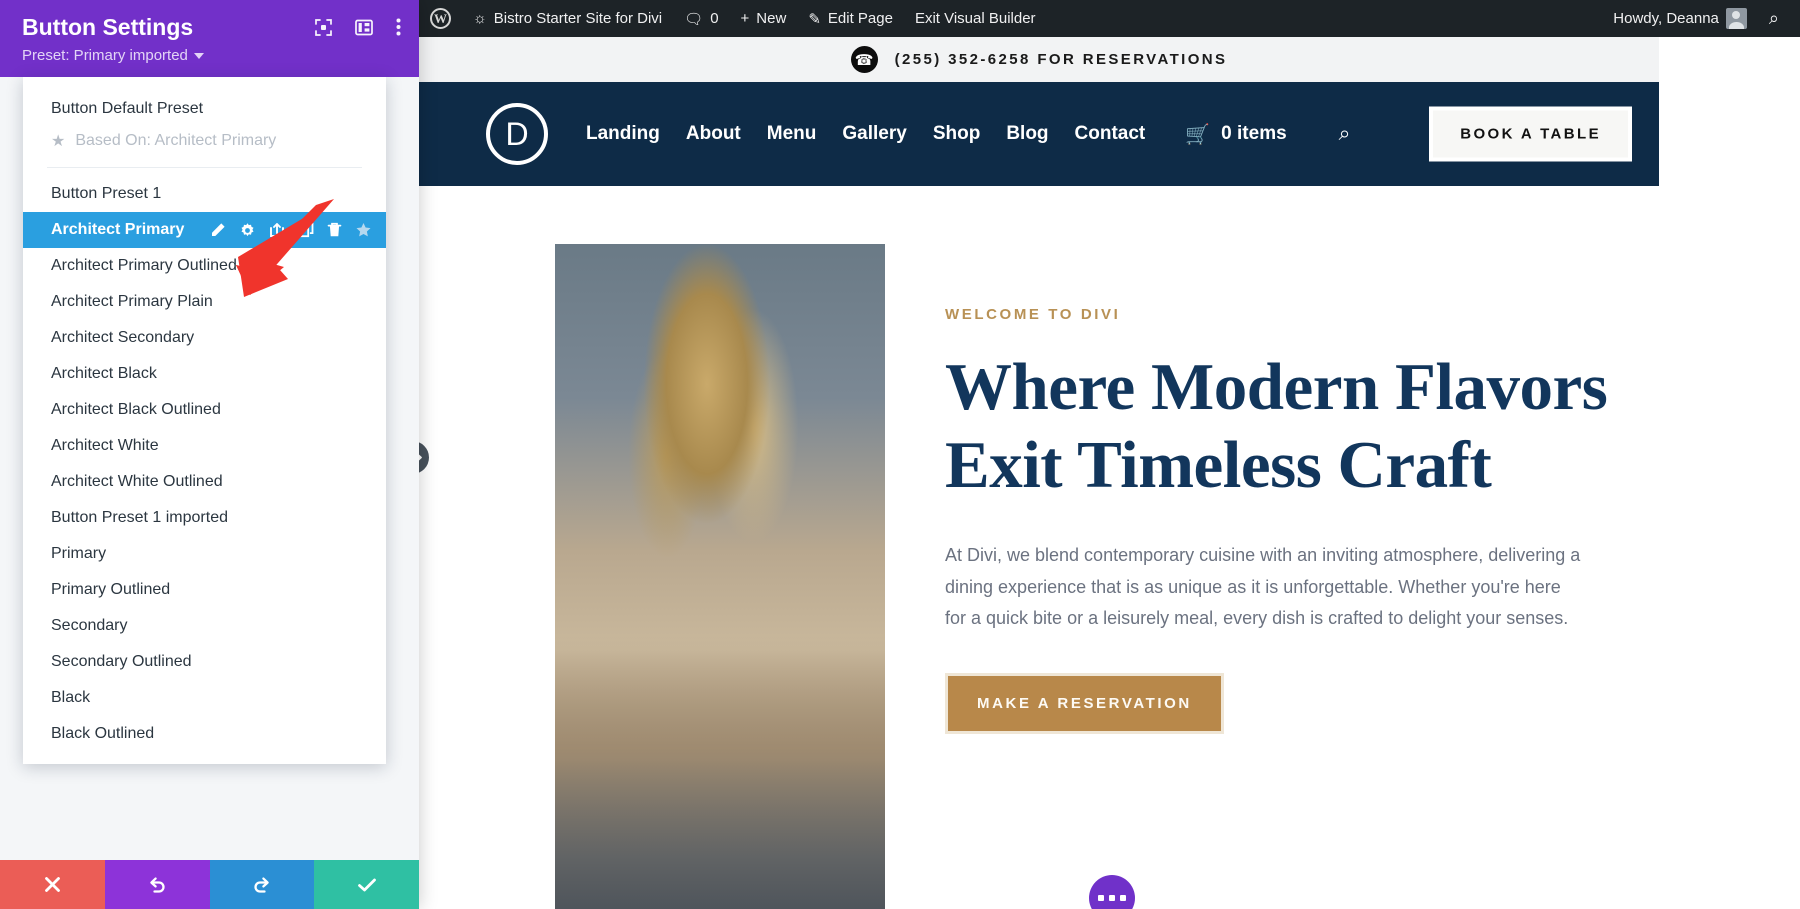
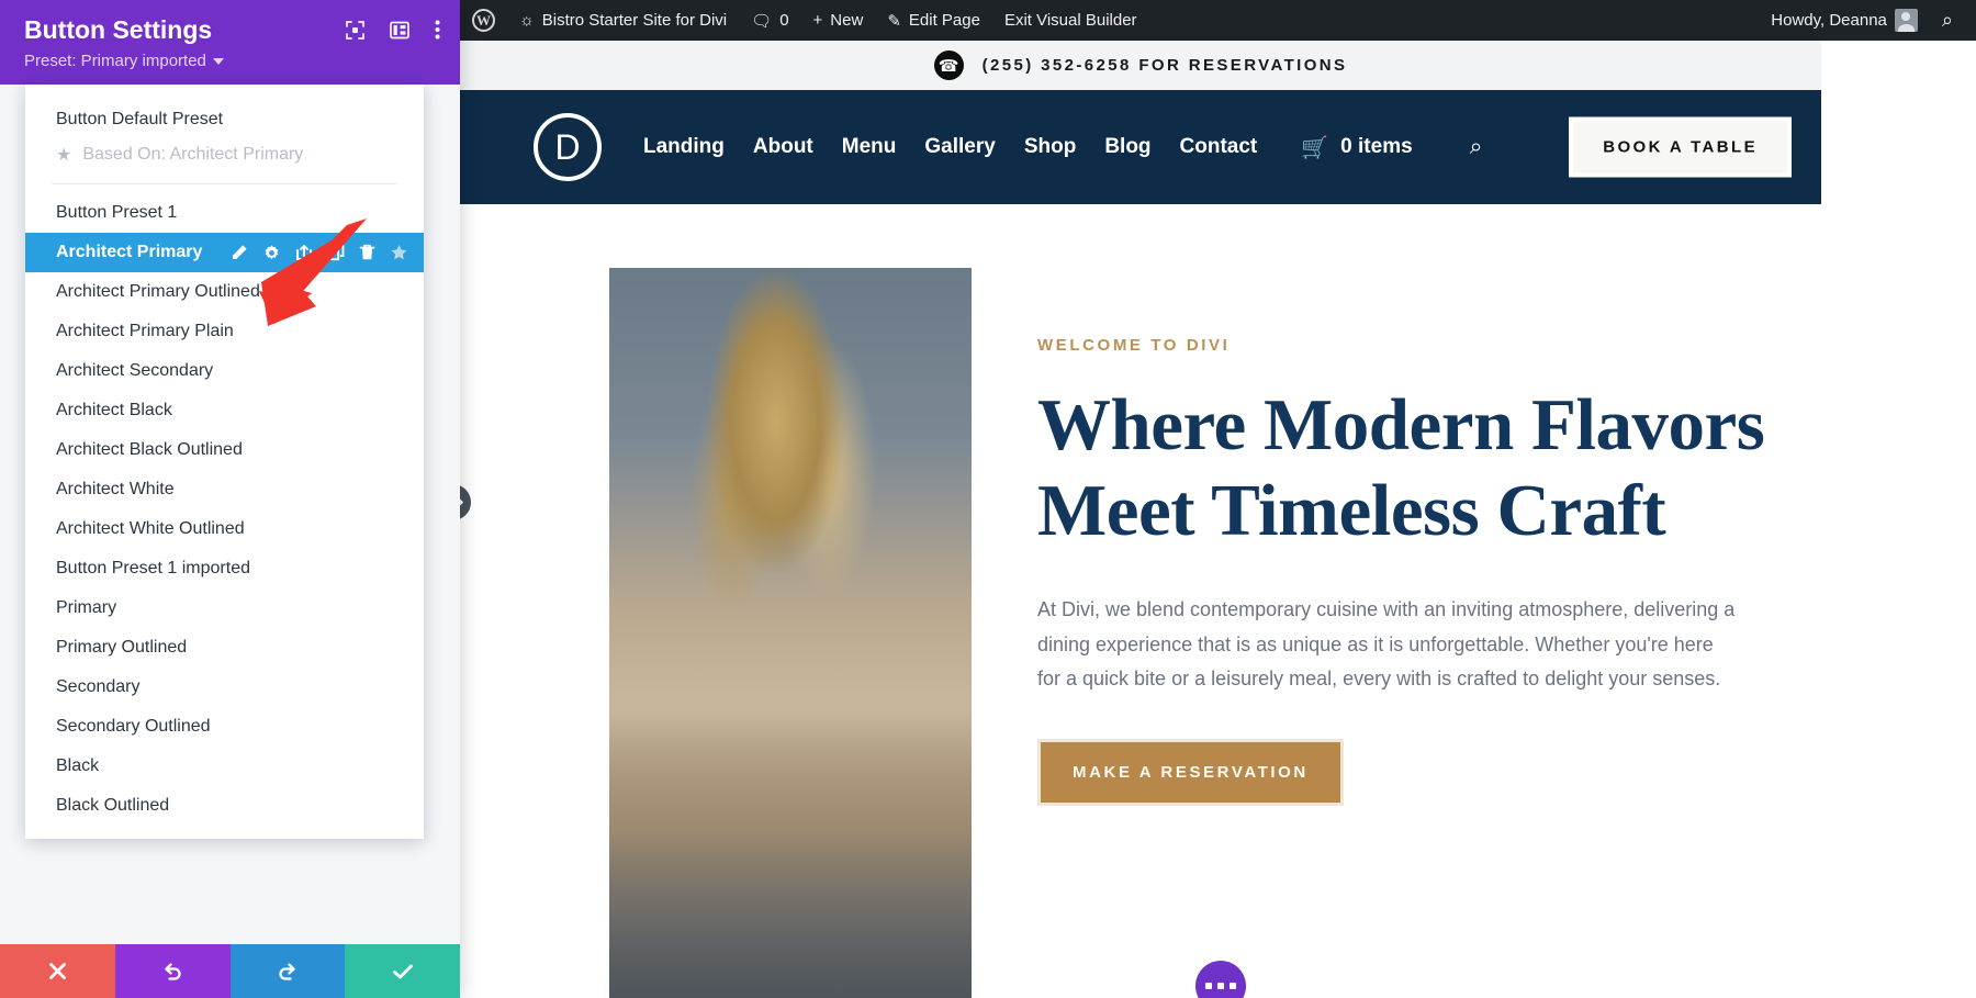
  ☎
  (255) 352-6258 FOR RESERVATIONS
  D
  Landing
  About
  Menu
  Gallery
  Shop
  Blog
  Contact
  🛒
  0 items
  ⌕
  BOOK A TABLE
  WELCOME TO DIVI
- Where Modern Flavors Exit Timeless Craft
+ Where Modern Flavors Meet Timeless Craft
- At Divi, we blend contemporary cuisine with an inviting atmosphere, delivering a dining experience that is as unique as it is unforgettable. Whether you're here for a quick bite or a leisurely meal, every dish is crafted to delight your senses.
+ At Divi, we blend contemporary cuisine with an inviting atmosphere, delivering a dining experience that is as unique as it is unforgettable. Whether you're here for a quick bite or a leisurely meal, every with is crafted to delight your senses.
  MAKE A RESERVATION
  W
  ☼
  Bistro Starter Site for Divi
  🗨
  0
  +
  New
  ✎
  Edit Page
  Exit Visual Builder
  Howdy, Deanna
  ⌕
  Button Settings
  Preset: Primary imported
  Button Default Preset
  ★
  Based On: Architect Primary
  Button Preset 1
  Architect Primary
  Architect Primary Outlined
  Architect Primary Plain
  Architect Secondary
  Architect Black
  Architect Black Outlined
  Architect White
  Architect White Outlined
  Button Preset 1 imported
  Primary
  Primary Outlined
  Secondary
  Secondary Outlined
  Black
  Black Outlined
